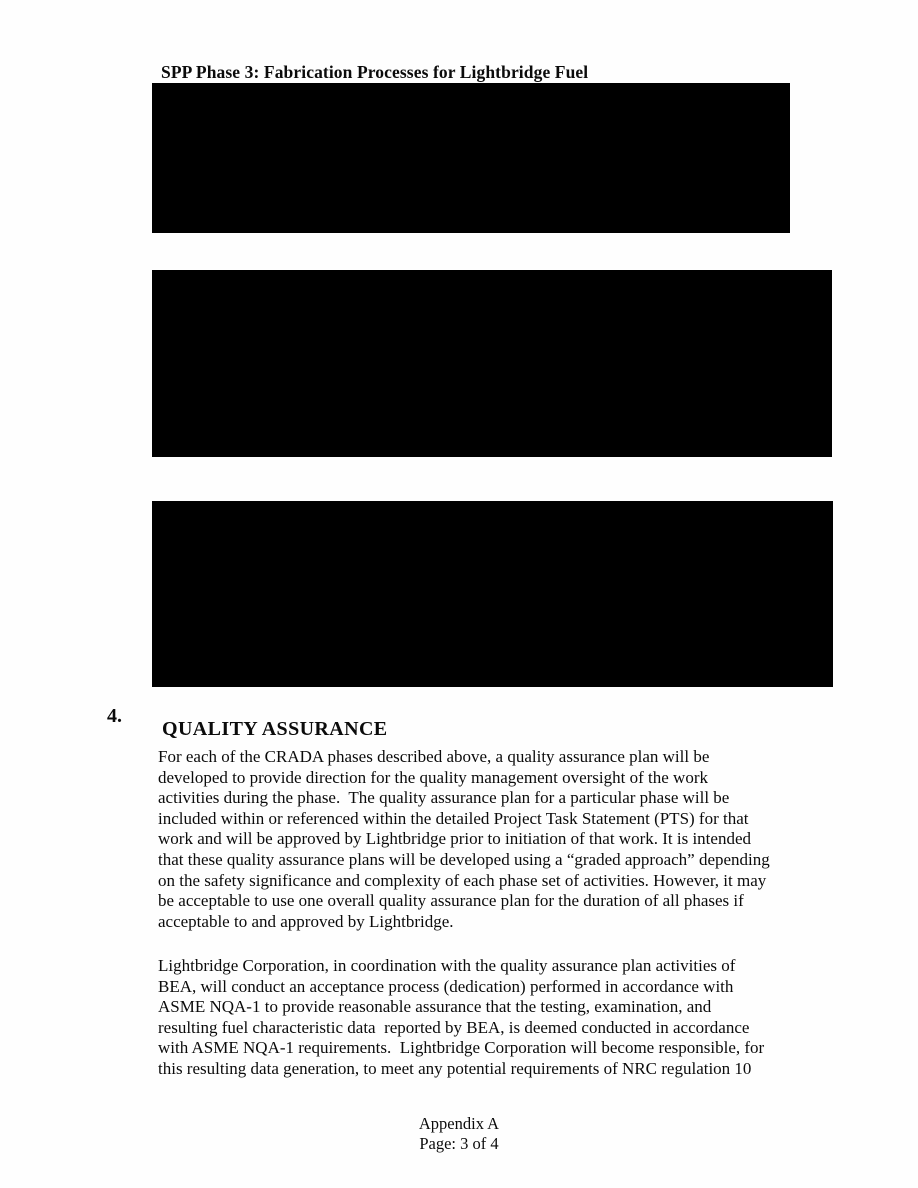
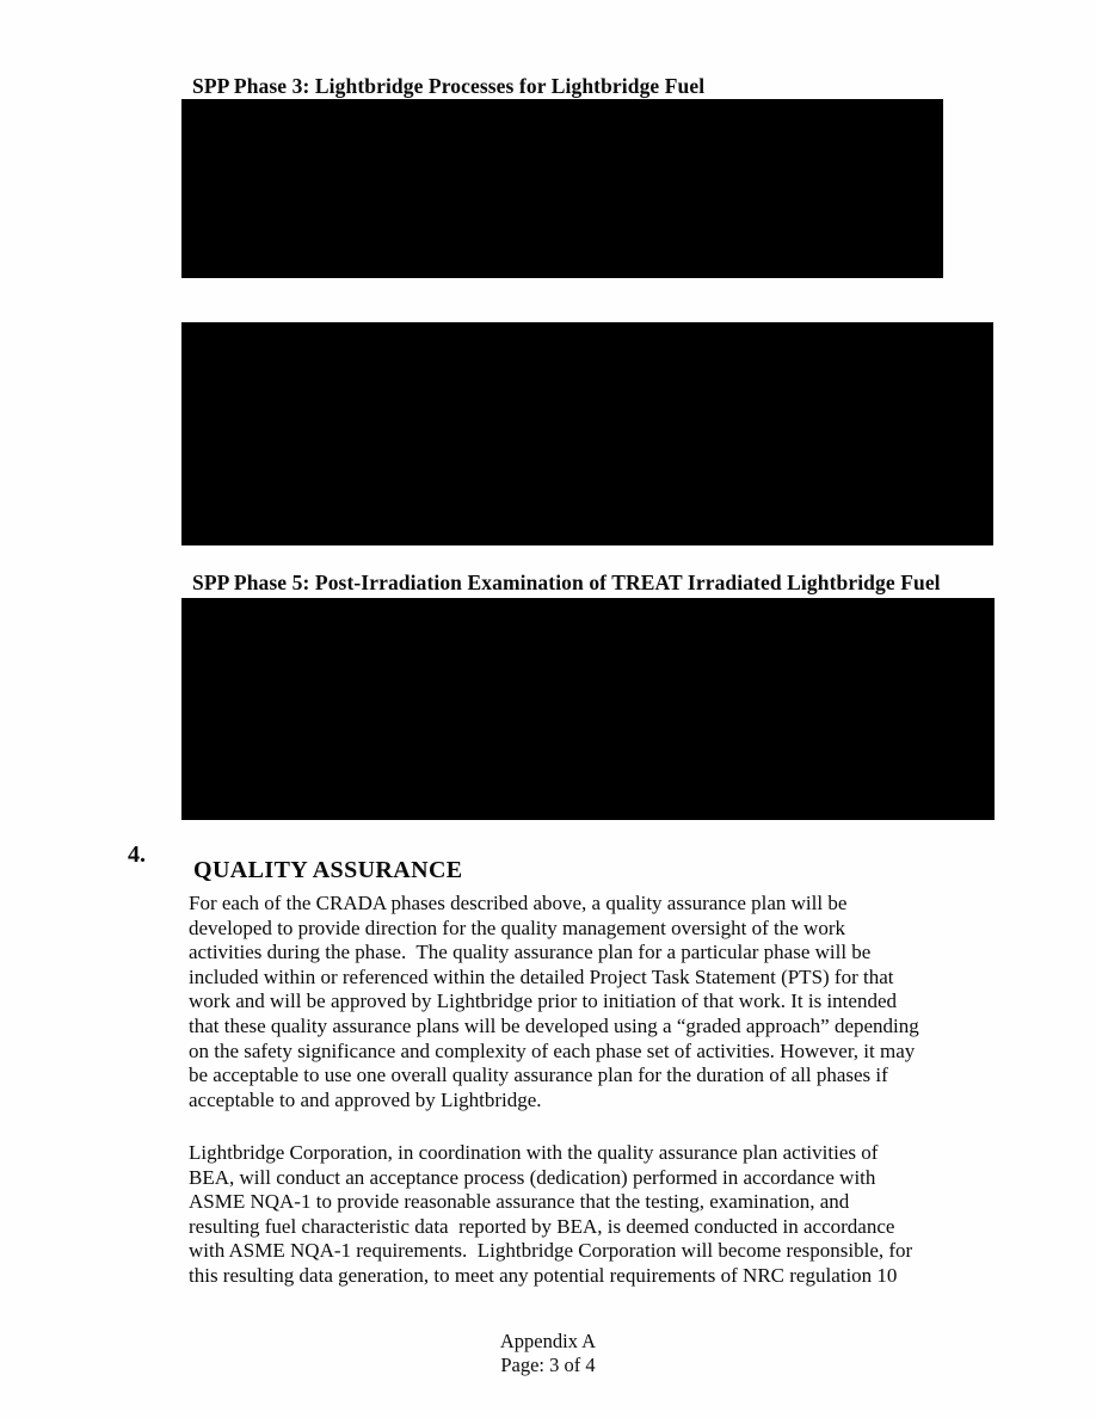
- SPP Phase 3: Fabrication Processes for Lightbridge Fuel
+ SPP Phase 3: Lightbridge Processes for Lightbridge Fuel
+ SPP Phase 5: Post-Irradiation Examination of TREAT Irradiated Lightbridge Fuel
  4.
  QUALITY ASSURANCE
  For each of the CRADA phases described above, a quality assurance plan will be
  developed to provide direction for the quality management oversight of the work
  activities during the phase. The quality assurance plan for a particular phase will be
  included within or referenced within the detailed Project Task Statement (PTS) for that
  work and will be approved by Lightbridge prior to initiation of that work. It is intended
  that these quality assurance plans will be developed using a “graded approach” depending
  on the safety significance and complexity of each phase set of activities. However, it may
  be acceptable to use one overall quality assurance plan for the duration of all phases if
  acceptable to and approved by Lightbridge.
  Lightbridge Corporation, in coordination with the quality assurance plan activities of
  BEA, will conduct an acceptance process (dedication) performed in accordance with
  ASME NQA-1 to provide reasonable assurance that the testing, examination, and
  resulting fuel characteristic data reported by BEA, is deemed conducted in accordance
  with ASME NQA-1 requirements. Lightbridge Corporation will become responsible, for
  this resulting data generation, to meet any potential requirements of NRC regulation 10
  Appendix A
  Page: 3 of 4
